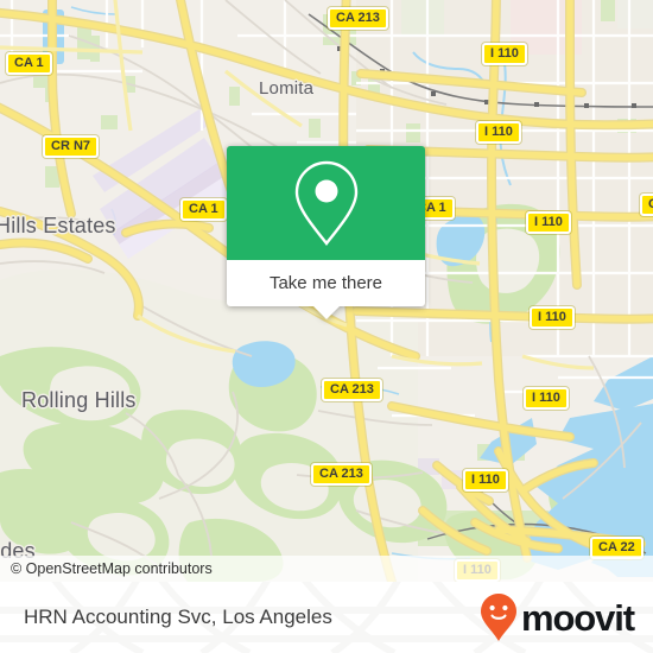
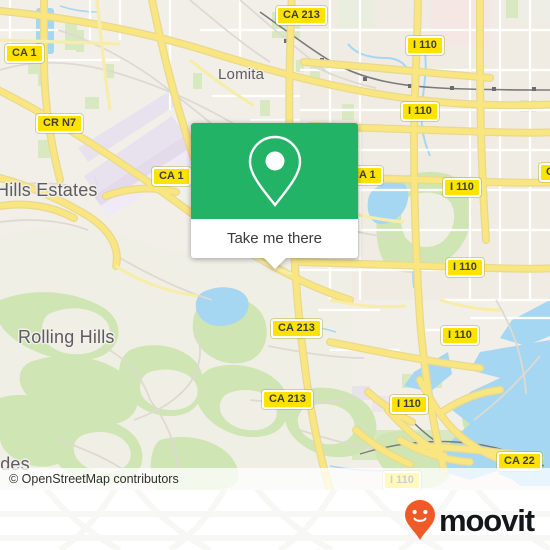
  Lomita
  Hills Estates
  Rolling Hills
  des
  CA 213
  I 110
  CA 1
  I 110
  CR N7
  CA 1
  I 110
  I 110
  CA 213
  I 110
  CA 213
  I 110
  CA 22
  I 110
  Take me there
  © OpenStreetMap contributors
- HRN Accounting Svc, Los Angeles
  moovit
